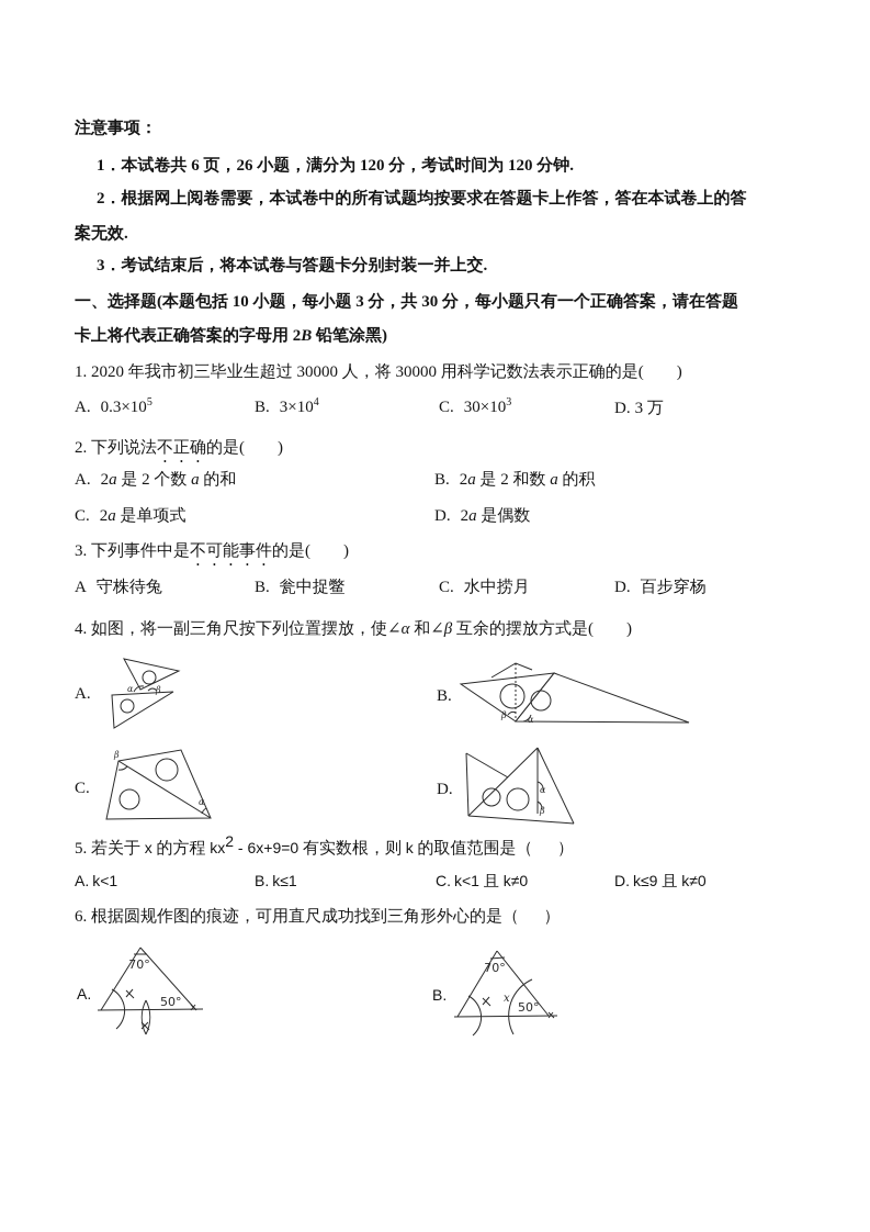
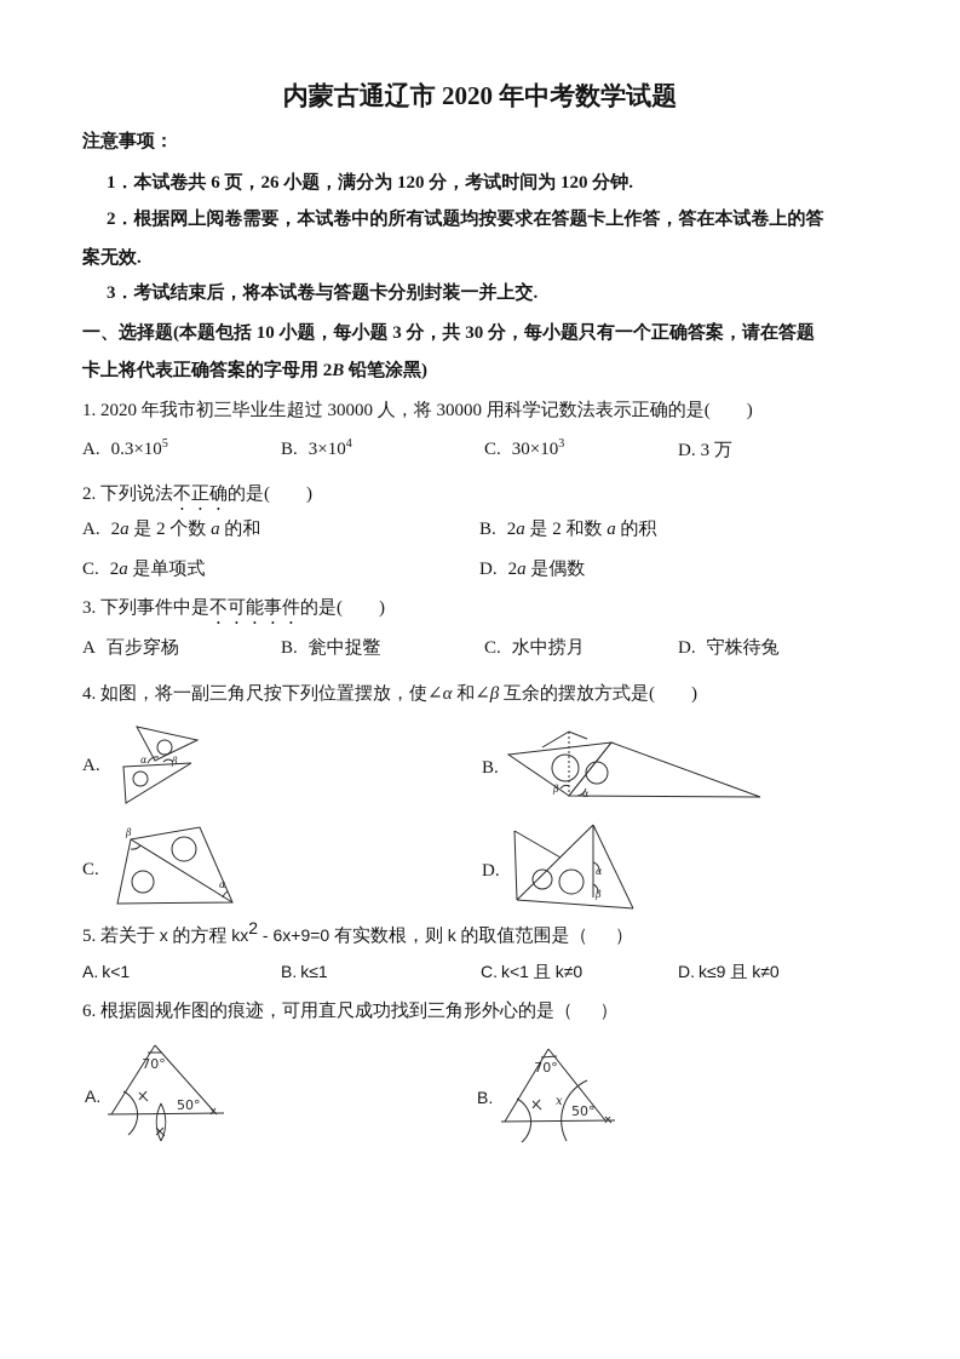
+ 内蒙古通辽市 2020 年中考数学试题
  注意事项：
  1．本试卷共 6 页，26 小题，满分为 120 分，考试时间为 120 分钟.
  2．根据网上阅卷需要，本试卷中的所有试题均按要求在答题卡上作答，答在本试卷上的答
  案无效.
  3．考试结束后，将本试卷与答题卡分别封装一并上交.
  一、选择题(本题包括 10 小题，每小题 3 分，共 30 分，每小题只有一个正确答案，请在答题
  卡上将代表正确答案的字母用 2B 铅笔涂黑)
  1. 2020 年我市初三毕业生超过 30000 人，将 30000 用科学记数法表示正确的是( )
  A. 0.3×105
  B. 3×104
  C. 30×103
  D. 3 万
  2. 下列说法不正确的是( )
  A. 2a 是 2 个数 a 的和
  B. 2a 是 2 和数 a 的积
  C. 2a 是单项式
  D. 2a 是偶数
  3. 下列事件中是不可能事件的是( )
- A 守株待兔
+ A 百步穿杨
  B. 瓮中捉鳖
  C. 水中捞月
- D. 百步穿杨
+ D. 守株待兔
  4. 如图，将一副三角尺按下列位置摆放，使∠α 和∠β 互余的摆放方式是( )
  A.
  α
  β
  B.
  β
  α
  C.
  β
  α
  D.
  α
  β
  5. 若关于 x 的方程 kx2 - 6x+9=0 有实数根，则 k 的取值范围是（ ）
  A. k<1
  B. k≤1
  C. k<1 且 k≠0
  D. k≤9 且 k≠0
  6. 根据圆规作图的痕迹，可用直尺成功找到三角形外心的是（ ）
  A.
  70°
  50°
  B.
  70°
  50°
  x
